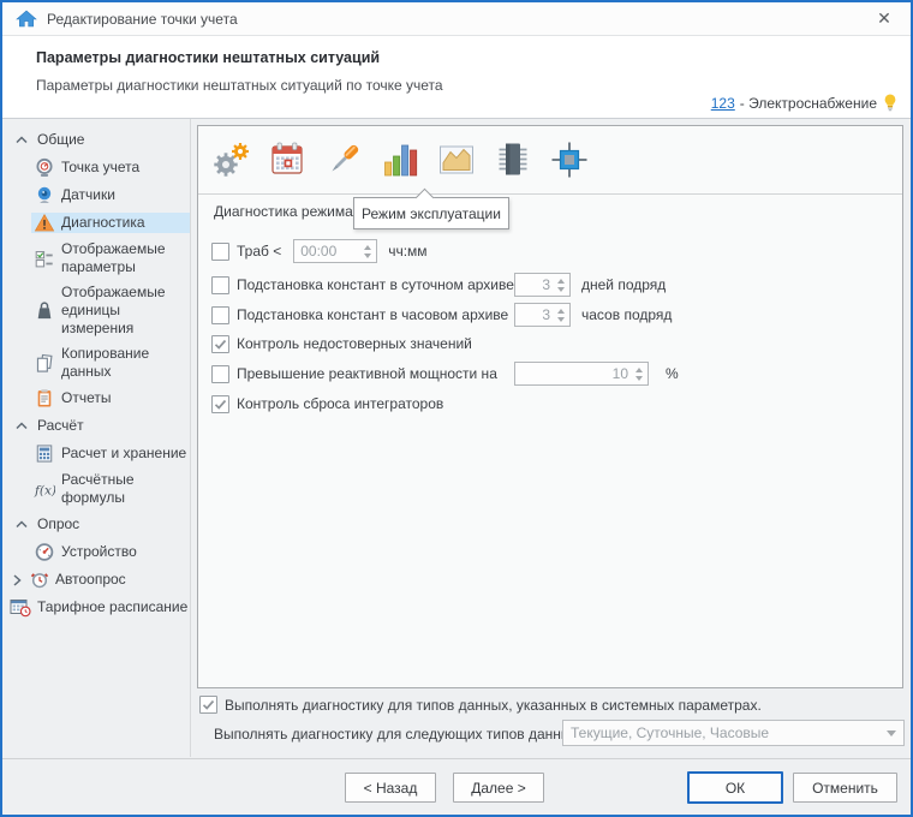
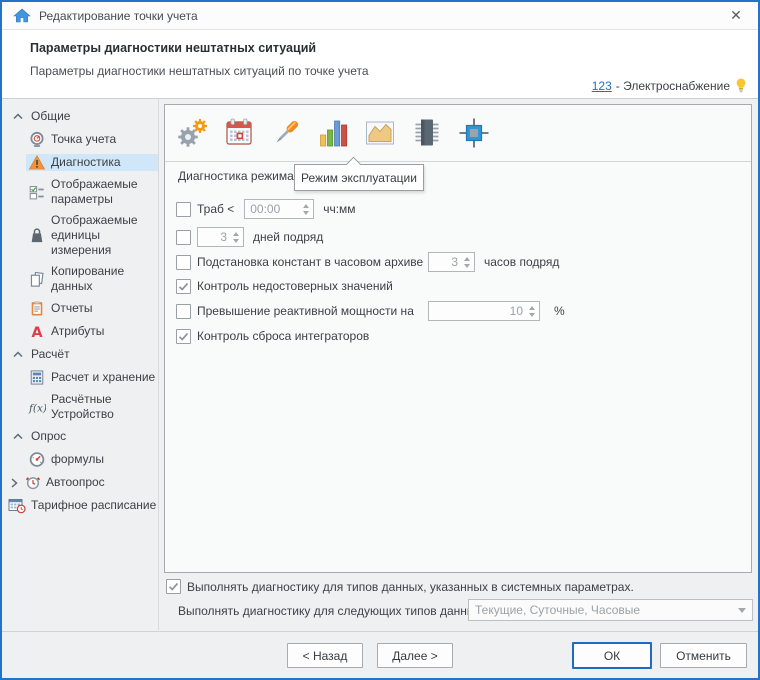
  Редактирование точки учета
  ✕
  Параметры диагностики нештатных ситуаций
  Параметры диагностики нештатных ситуаций по точке учета
  123
  - Электроснабжение
  Общие
  Точка учета
- Датчики
  Диагностика
  Отображаемые
  параметры
  Отображаемые
  единицы
  измерения
  Копирование
  данных
  Отчеты
+ A
+ Атрибуты
  Расчёт
  Расчет и хранение
  f(x)
  Расчётные
- формулы
+ Устройство
  Опрос
- Устройство
+ формулы
  Автоопрос
  Тарифное расписание
  Режим эксплуатации
  Траб <
  00:00
  чч:мм
- Подстановка констант в суточном архиве
  3
  дней подряд
  Подстановка констант в часовом архиве
  3
  часов подряд
  Контроль недостоверных значений
  Превышение реактивной мощности на
  10
  %
  Контроль сброса интеграторов
  Выполнять диагностику для типов данных, указанных в системных параметрах.
  Выполнять диагностику для следующих типов данн
  Текущие, Суточные, Часовые
  < Назад
  Далее >
  ОК
  Отменить
